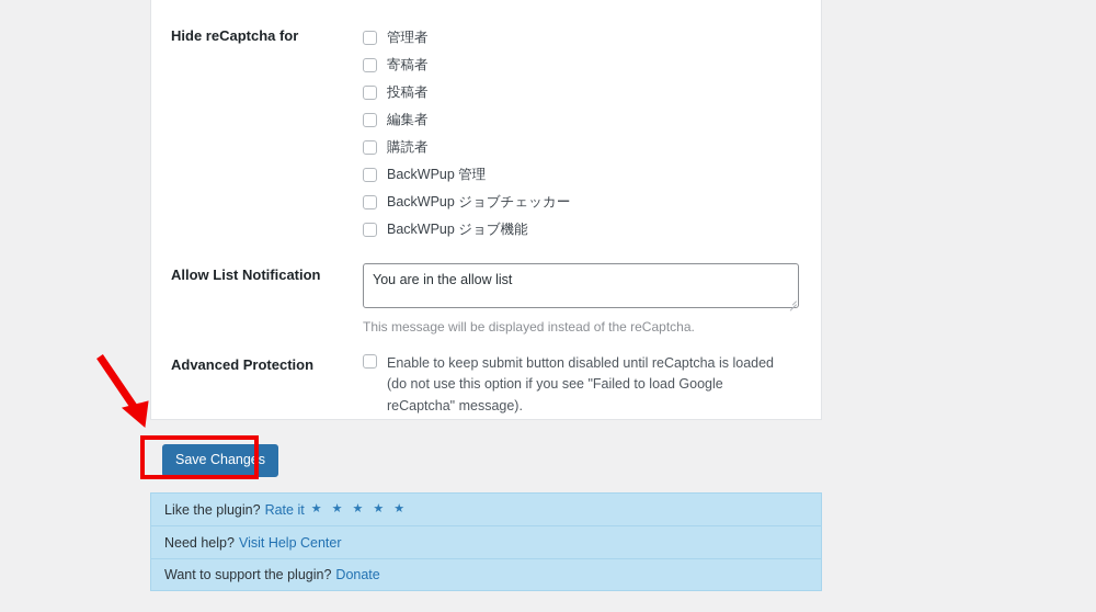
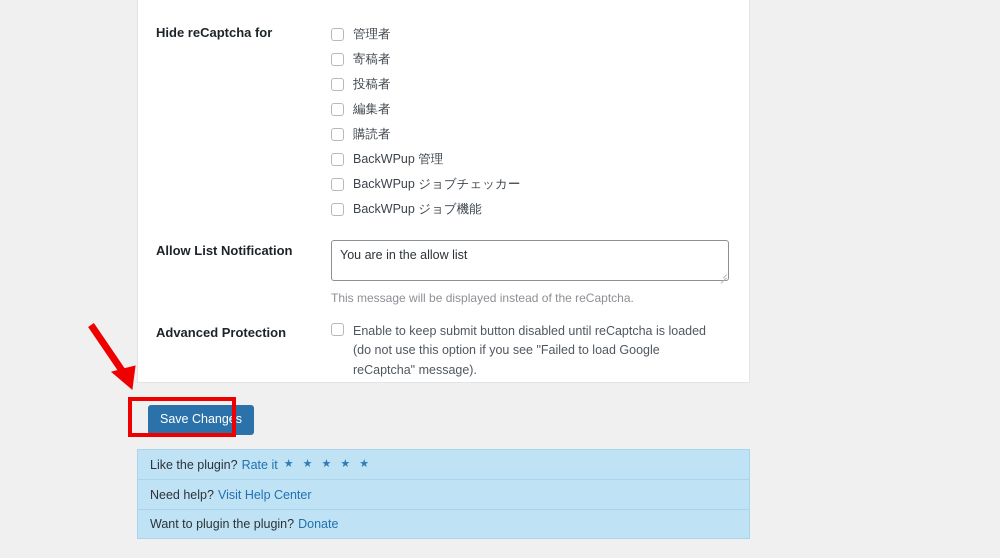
  Hide reCaptcha for
  管理者
  寄稿者
  投稿者
  編集者
  購読者
  BackWPup 管理
  BackWPup ジョブチェッカー
  BackWPup ジョブ機能
  Allow List Notification
  You are in the allow list
  This message will be displayed instead of the reCaptcha.
  Advanced Protection
  Enable to keep submit button disabled until reCaptcha is loaded (do not use this option if you see "Failed to load Google reCaptcha" message).
  Save Changes
  Like the plugin?
  Rate it
  ★
  ★
  ★
  ★
  ★
  Need help?
  Visit Help Center
- Want to support the plugin?
+ Want to plugin the plugin?
  Donate
